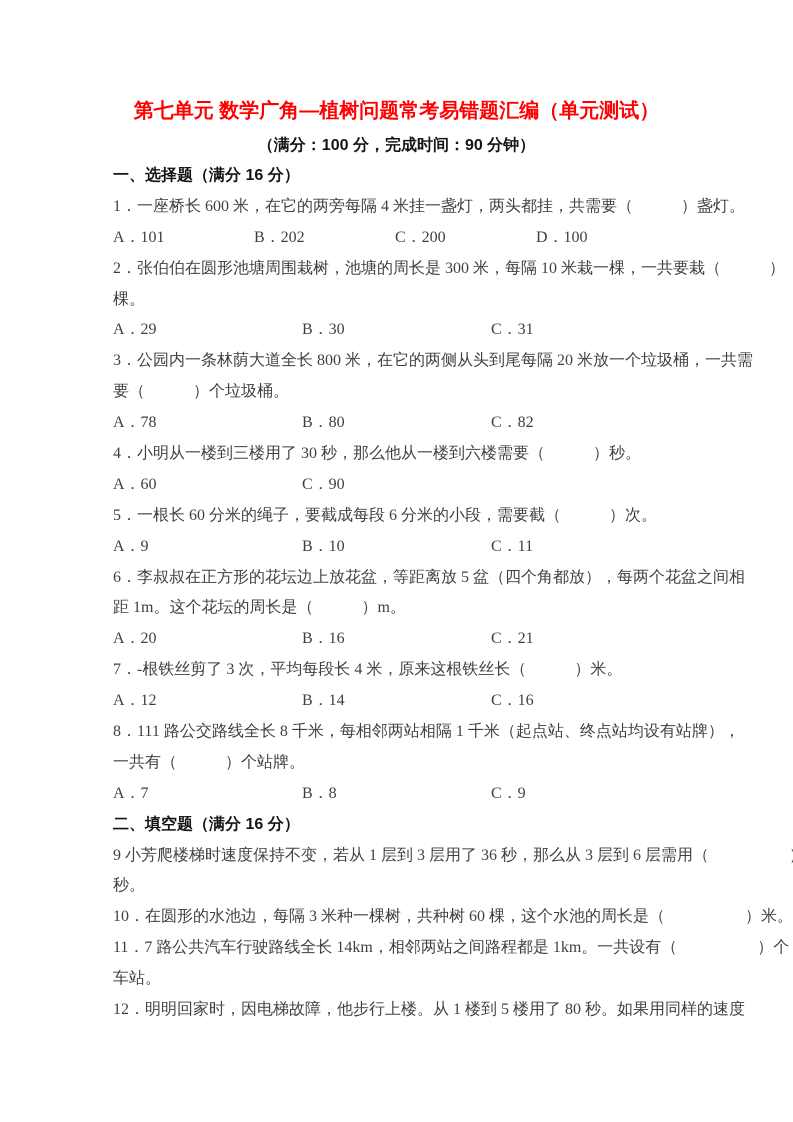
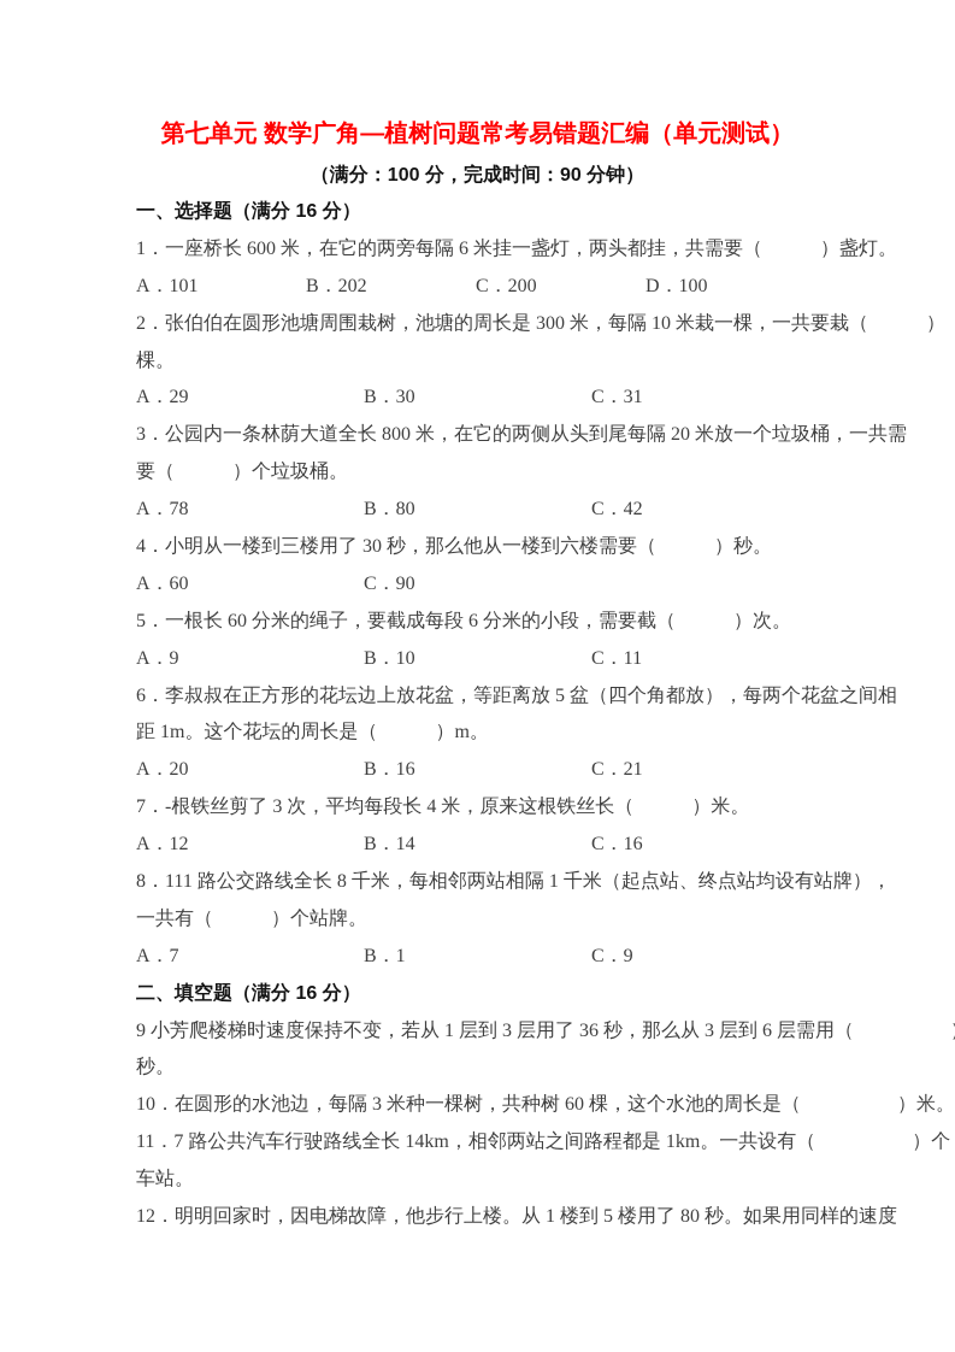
  第七单元 数学广角—植树问题常考易错题汇编（单元测试）
  （满分：100 分，完成时间：90 分钟）
  一、选择题（满分 16 分）
- 1．一座桥长 600 米，在它的两旁每隔 4 米挂一盏灯，两头都挂，共需要（ ）盏灯。
+ 1．一座桥长 600 米，在它的两旁每隔 6 米挂一盏灯，两头都挂，共需要（ ）盏灯。
  A．101
  B．202
  C．200
  D．100
  2．张伯伯在圆形池塘周围栽树，池塘的周长是 300 米，每隔 10 米栽一棵，一共要栽（ ）
  棵。
  A．29
  B．30
  C．31
  3．公园内一条林荫大道全长 800 米，在它的两侧从头到尾每隔 20 米放一个垃圾桶，一共需
  要（ ）个垃圾桶。
  A．78
  B．80
- C．82
+ C．42
  4．小明从一楼到三楼用了 30 秒，那么他从一楼到六楼需要（ ）秒。
  A．60
  C．90
  5．一根长 60 分米的绳子，要截成每段 6 分米的小段，需要截（ ）次。
  A．9
  B．10
  C．11
  6．李叔叔在正方形的花坛边上放花盆，等距离放 5 盆（四个角都放），每两个花盆之间相
  距 1m。这个花坛的周长是（ ）m。
  A．20
  B．16
  C．21
  7．-根铁丝剪了 3 次，平均每段长 4 米，原来这根铁丝长（ ）米。
  A．12
  B．14
  C．16
  8．111 路公交路线全长 8 千米，每相邻两站相隔 1 千米（起点站、终点站均设有站牌），
  一共有（ ）个站牌。
  A．7
- B．8
+ B．1
  C．9
  二、填空题（满分 16 分）
  9 小芳爬楼梯时速度保持不变，若从 1 层到 3 层用了 36 秒，那么从 3 层到 6 层需用（
  秒。
  10．在圆形的水池边，每隔 3 米种一棵树，共种树 60 棵，这个水池的周长是（ ）米。
  11．7 路公共汽车行驶路线全长 14km，相邻两站之间路程都是 1km。一共设有（ ）个
  车站。
  12．明明回家时，因电梯故障，他步行上楼。从 1 楼到 5 楼用了 80 秒。如果用同样的速度
